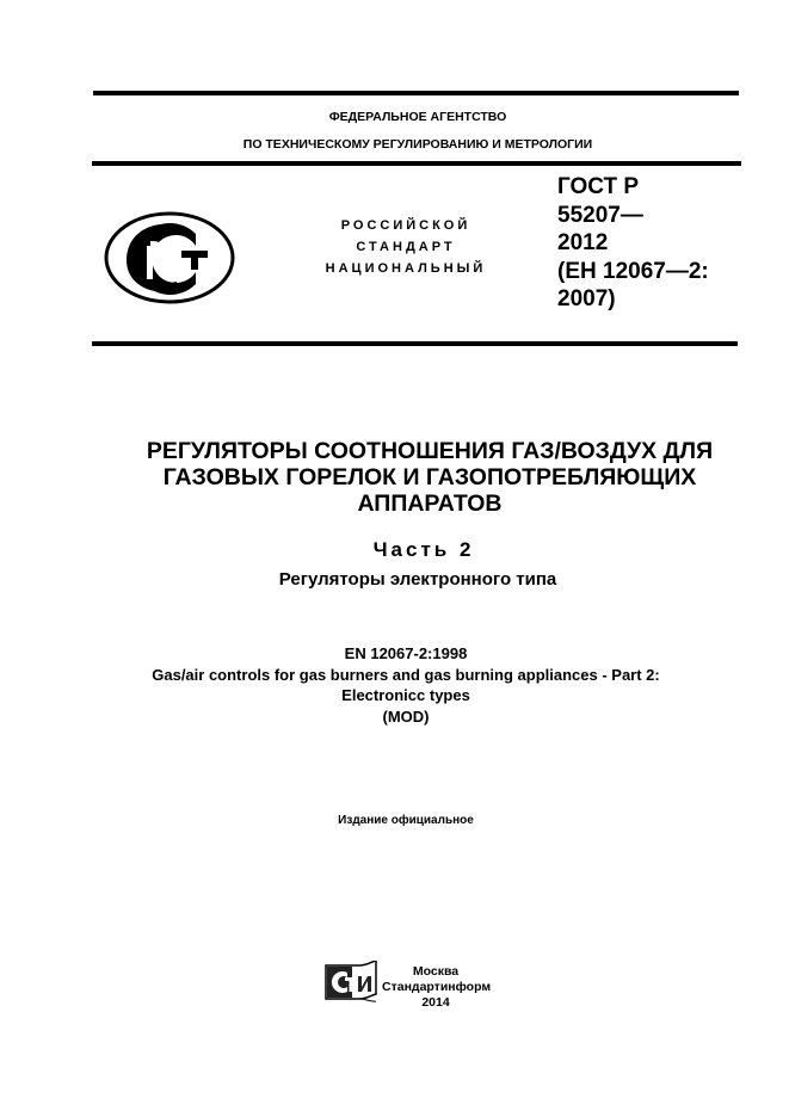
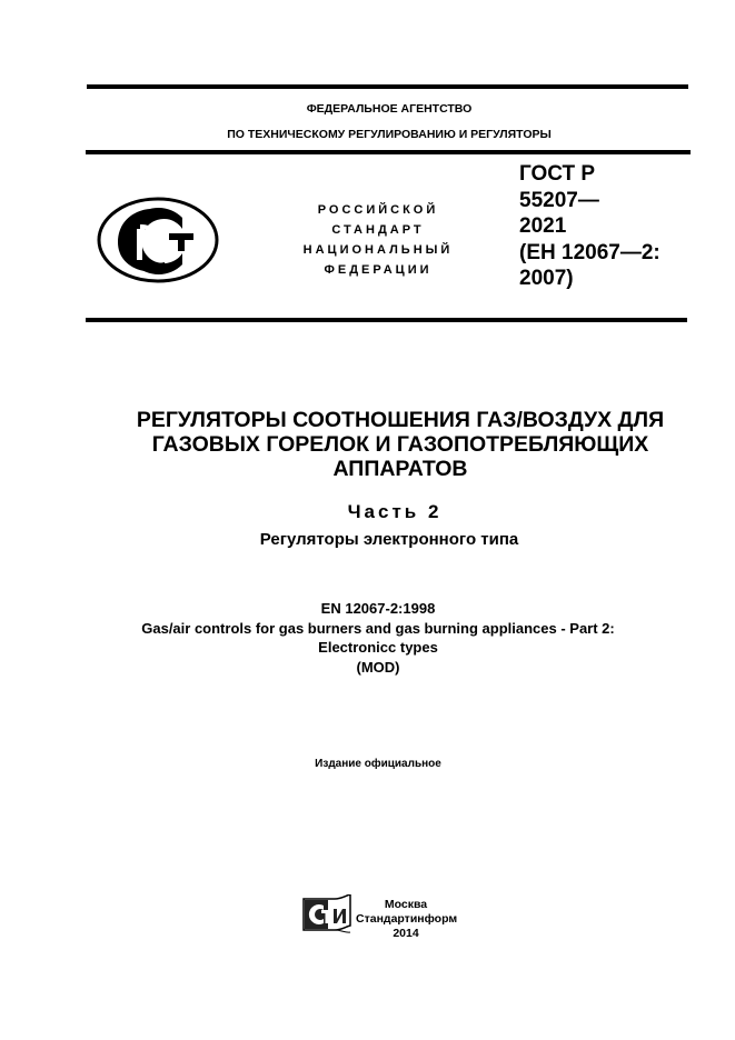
  ФЕДЕРАЛЬНОЕ АГЕНТСТВО
- ПО ТЕХНИЧЕСКОМУ РЕГУЛИРОВАНИЮ И МЕТРОЛОГИИ
+ ПО ТЕХНИЧЕСКОМУ РЕГУЛИРОВАНИЮ И РЕГУЛЯТОРЫ
  РОССИЙСКОЙ
  СТАНДАРТ
  НАЦИОНАЛЬНЫЙ
+ ФЕДЕРАЦИИ
  ГОСТ Р
  55207—
- 2012
+ 2021
  (ЕН 12067—2:
  2007)
  РЕГУЛЯТОРЫ СООТНОШЕНИЯ ГАЗ/ВОЗДУХ ДЛЯ
  ГАЗОВЫХ ГОРЕЛОК И ГАЗОПОТРЕБЛЯЮЩИХ
  АППАРАТОВ
  Часть 2
  Регуляторы электронного типа
  EN 12067-2:1998
  Gas/air controls for gas burners and gas burning appliances - Part 2:
  Electronicc types
  (MOD)
  Издание официальное
  Москва
  Стандартинформ
  2014
